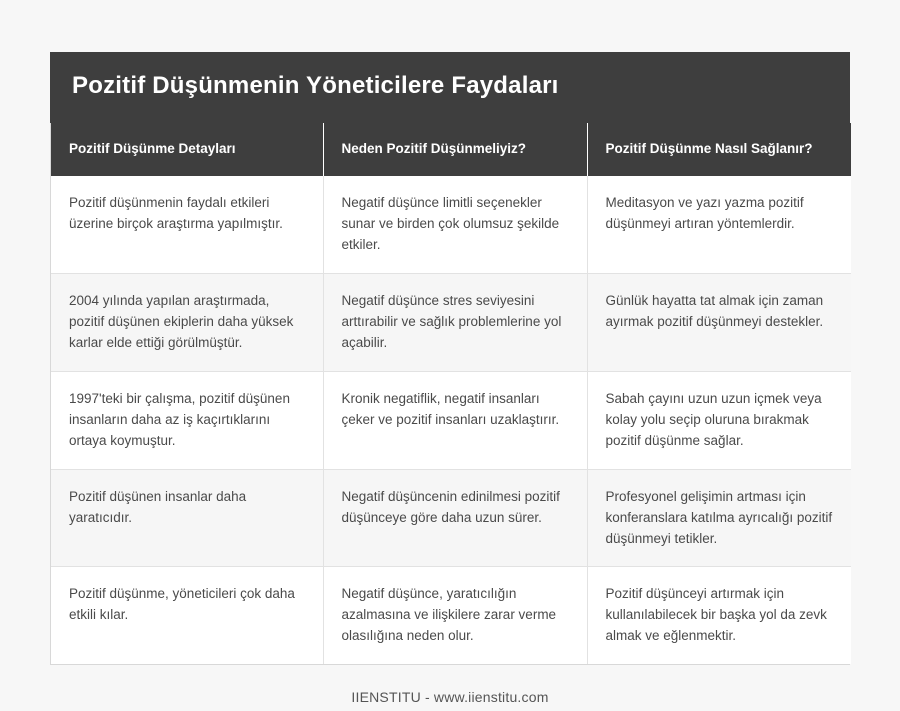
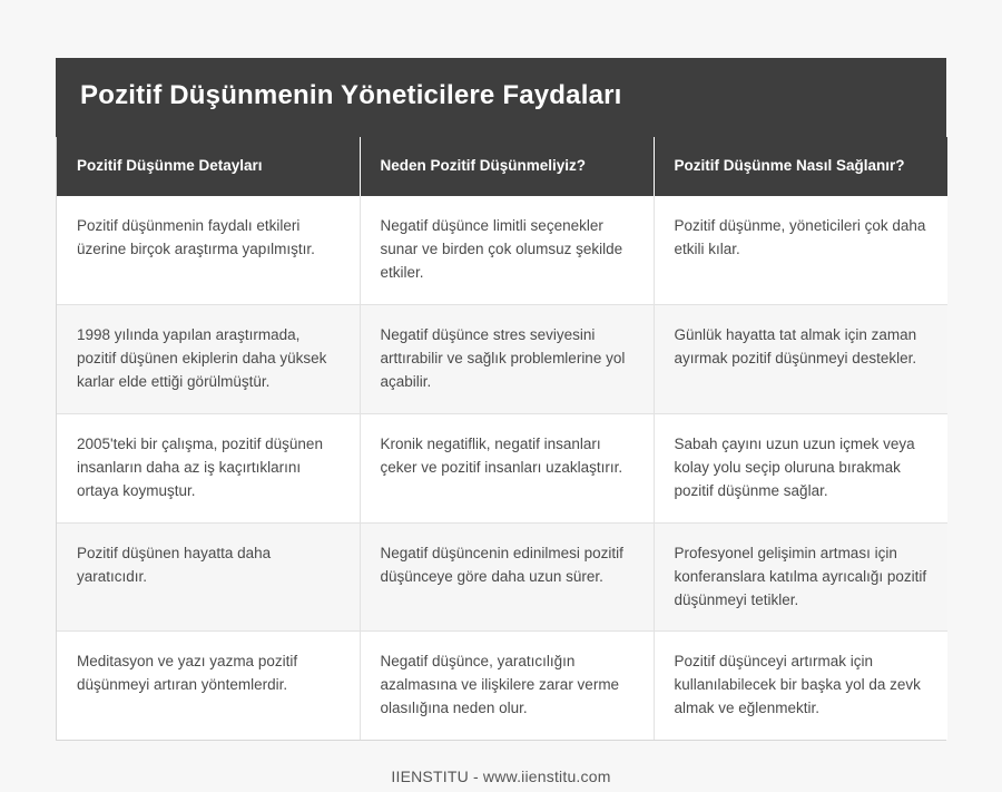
  Pozitif Düşünmenin Yöneticilere Faydaları
  Pozitif Düşünme Detayları	Neden Pozitif Düşünmeliyiz?	Pozitif Düşünme Nasıl Sağlanır?
- Pozitif düşünmenin faydalı etkileri üzerine birçok araştırma yapılmıştır.	Negatif düşünce limitli seçenekler sunar ve birden çok olumsuz şekilde etkiler.	Meditasyon ve yazı yazma pozitif düşünmeyi artıran yöntemlerdir.
+ Pozitif düşünmenin faydalı etkileri üzerine birçok araştırma yapılmıştır.	Negatif düşünce limitli seçenekler sunar ve birden çok olumsuz şekilde etkiler.	Pozitif düşünme, yöneticileri çok daha etkili kılar.
- 2004 yılında yapılan araştırmada, pozitif düşünen ekiplerin daha yüksek karlar elde ettiği görülmüştür.	Negatif düşünce stres seviyesini arttırabilir ve sağlık problemlerine yol açabilir.	Günlük hayatta tat almak için zaman ayırmak pozitif düşünmeyi destekler.
+ 1998 yılında yapılan araştırmada, pozitif düşünen ekiplerin daha yüksek karlar elde ettiği görülmüştür.	Negatif düşünce stres seviyesini arttırabilir ve sağlık problemlerine yol açabilir.	Günlük hayatta tat almak için zaman ayırmak pozitif düşünmeyi destekler.
- 1997'teki bir çalışma, pozitif düşünen insanların daha az iş kaçırtıklarını ortaya koymuştur.	Kronik negatiflik, negatif insanları çeker ve pozitif insanları uzaklaştırır.	Sabah çayını uzun uzun içmek veya kolay yolu seçip oluruna bırakmak pozitif düşünme sağlar.
+ 2005'teki bir çalışma, pozitif düşünen insanların daha az iş kaçırtıklarını ortaya koymuştur.	Kronik negatiflik, negatif insanları çeker ve pozitif insanları uzaklaştırır.	Sabah çayını uzun uzun içmek veya kolay yolu seçip oluruna bırakmak pozitif düşünme sağlar.
- Pozitif düşünen insanlar daha yaratıcıdır.	Negatif düşüncenin edinilmesi pozitif düşünceye göre daha uzun sürer.	Profesyonel gelişimin artması için konferanslara katılma ayrıcalığı pozitif düşünmeyi tetikler.
+ Pozitif düşünen hayatta daha yaratıcıdır.	Negatif düşüncenin edinilmesi pozitif düşünceye göre daha uzun sürer.	Profesyonel gelişimin artması için konferanslara katılma ayrıcalığı pozitif düşünmeyi tetikler.
- Pozitif düşünme, yöneticileri çok daha etkili kılar.	Negatif düşünce, yaratıcılığın azalmasına ve ilişkilere zarar verme olasılığına neden olur.	Pozitif düşünceyi artırmak için kullanılabilecek bir başka yol da zevk almak ve eğlenmektir.
+ Meditasyon ve yazı yazma pozitif düşünmeyi artıran yöntemlerdir.	Negatif düşünce, yaratıcılığın azalmasına ve ilişkilere zarar verme olasılığına neden olur.	Pozitif düşünceyi artırmak için kullanılabilecek bir başka yol da zevk almak ve eğlenmektir.
  IIENSTITU - www.iienstitu.com
